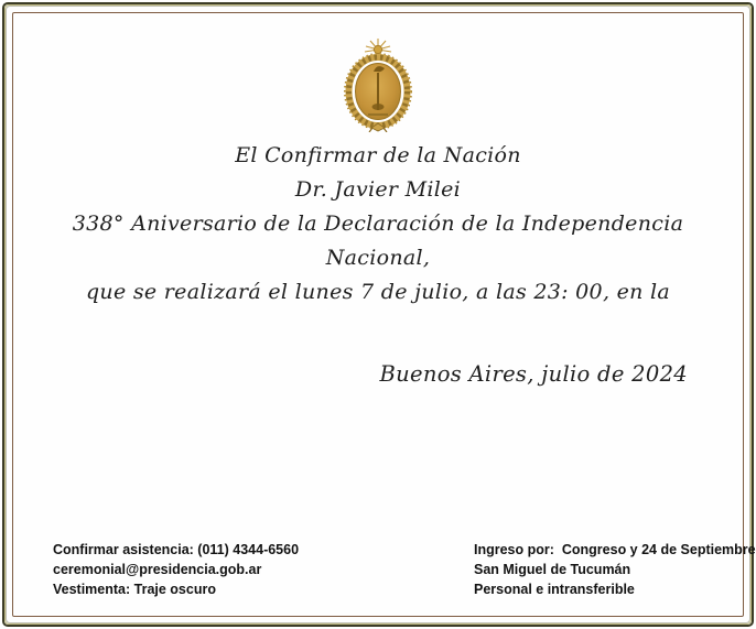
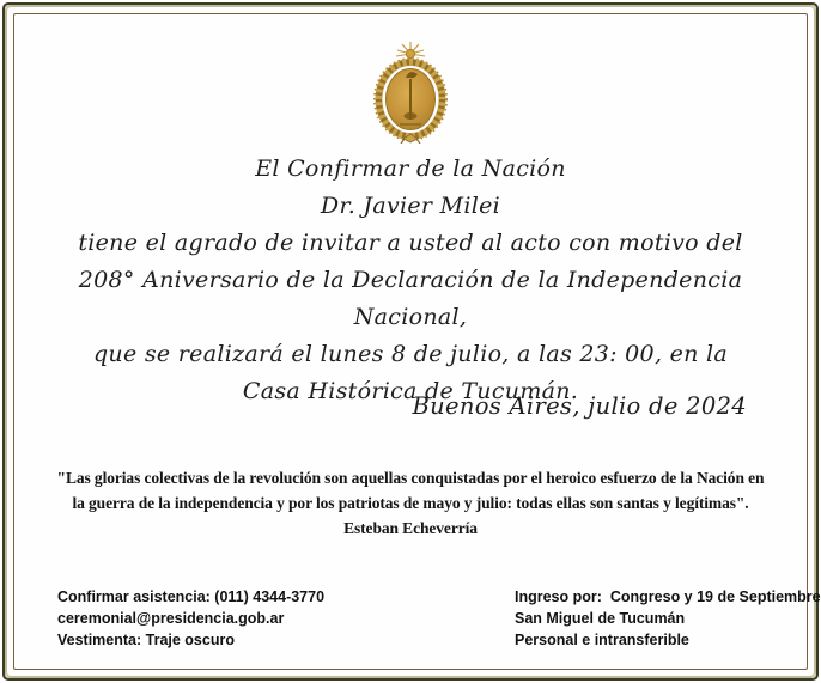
  El Confirmar de la Nación
  Dr. Javier Milei
+ tiene el agrado de invitar a usted al acto con motivo del
- 338° Aniversario de la Declaración de la Independencia Nacional,
+ 208° Aniversario de la Declaración de la Independencia Nacional,
- que se realizará el lunes 7 de julio, a las 23: 00, en la
+ que se realizará el lunes 8 de julio, a las 23: 00, en la
+ Casa Histórica de Tucumán.
  Buenos Aires, julio de 2024
+ "Las glorias colectivas de la revolución son aquellas conquistadas por el heroico esfuerzo de la Nación en la guerra de la independencia y por los patriotas de mayo y julio: todas ellas son santas y legítimas".
+ Esteban Echeverría
- Confirmar asistencia: (011) 4344-6560
+ Confirmar asistencia: (011) 4344-3770
  ceremonial@presidencia.gob.ar
  Vestimenta: Traje oscuro
- Ingreso por: Congreso y 24 de Septiembre
+ Ingreso por: Congreso y 19 de Septiembre
  San Miguel de Tucumán
  Personal e intransferible
